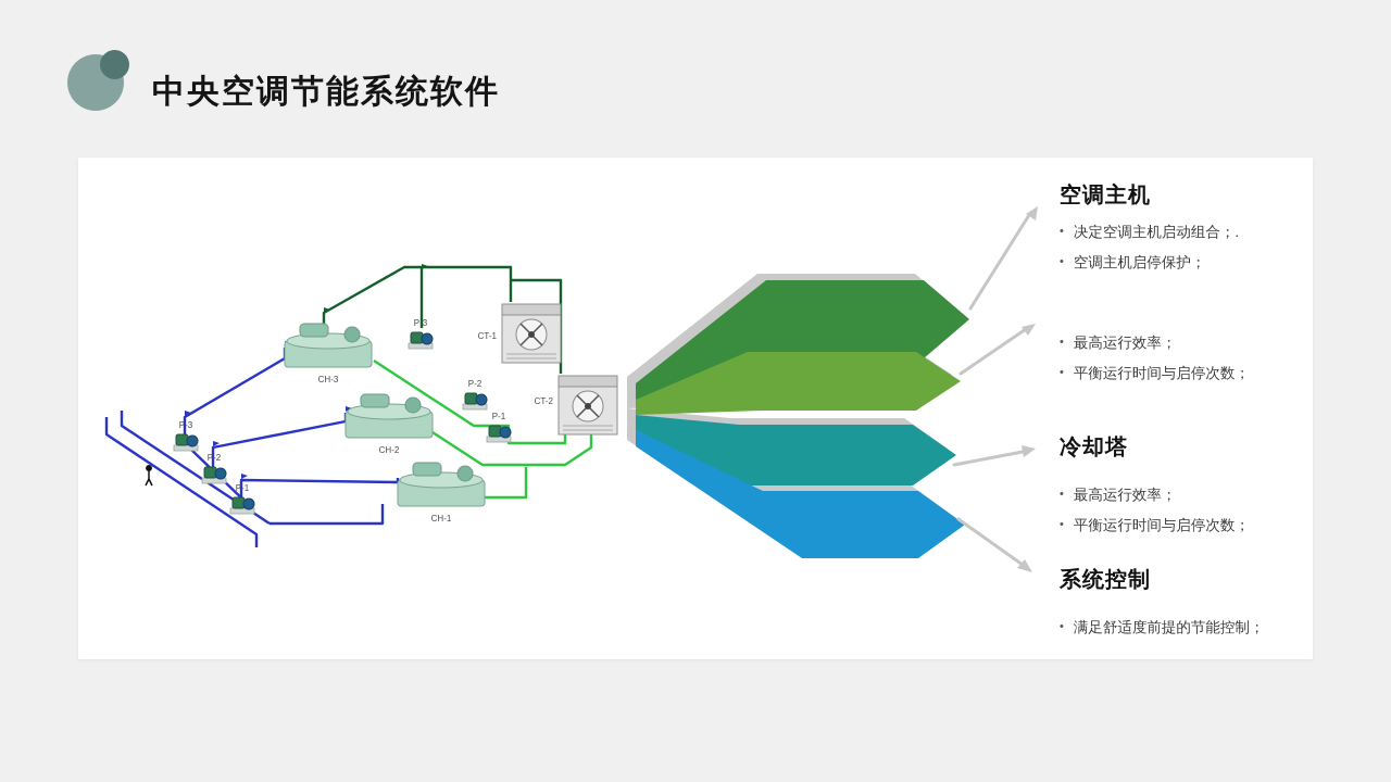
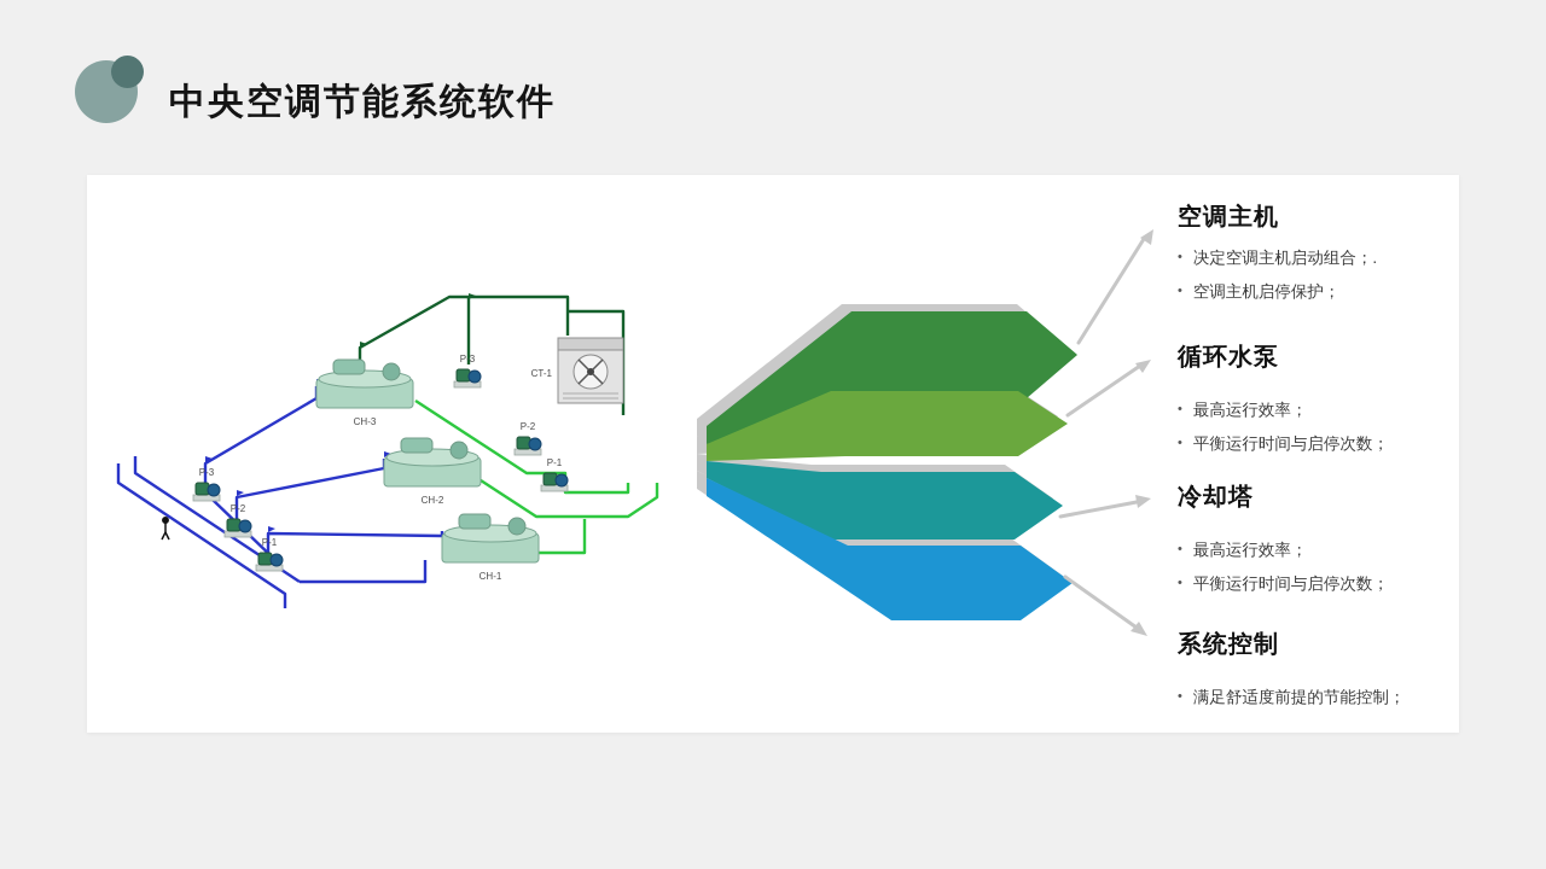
  中央空调节能系统软件
  CH-3
  CH-2
  CH-1
  P-3
  P-2
  P-1
  P-3
  P-2
  P-1
  CT-1
- CT-2
  空调主机
  •
  决定空调主机启动组合；.
  •
  空调主机启停保护；
+ 循环水泵
  •
  最高运行效率；
  •
  平衡运行时间与启停次数；
  冷却塔
  •
  最高运行效率；
  •
  平衡运行时间与启停次数；
  系统控制
  •
  满足舒适度前提的节能控制；
